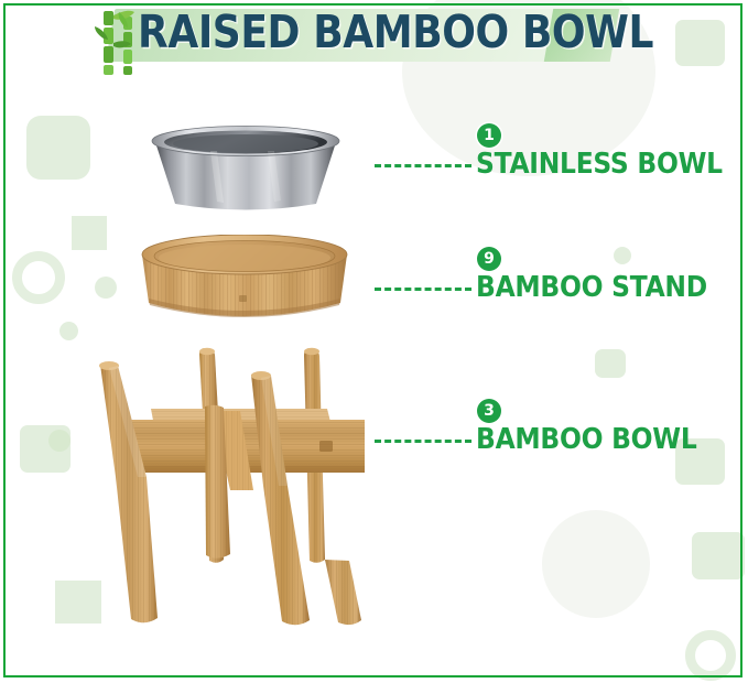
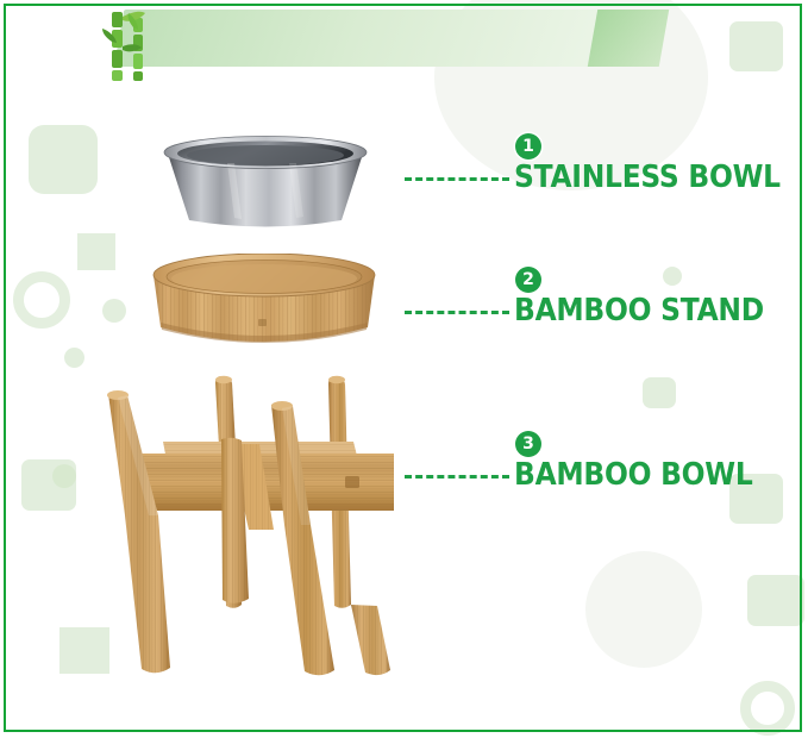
- RAISED BAMBOO BOWL
  1
  STAINLESS BOWL
- 9
+ 2
  BAMBOO STAND
  3
  BAMBOO BOWL
